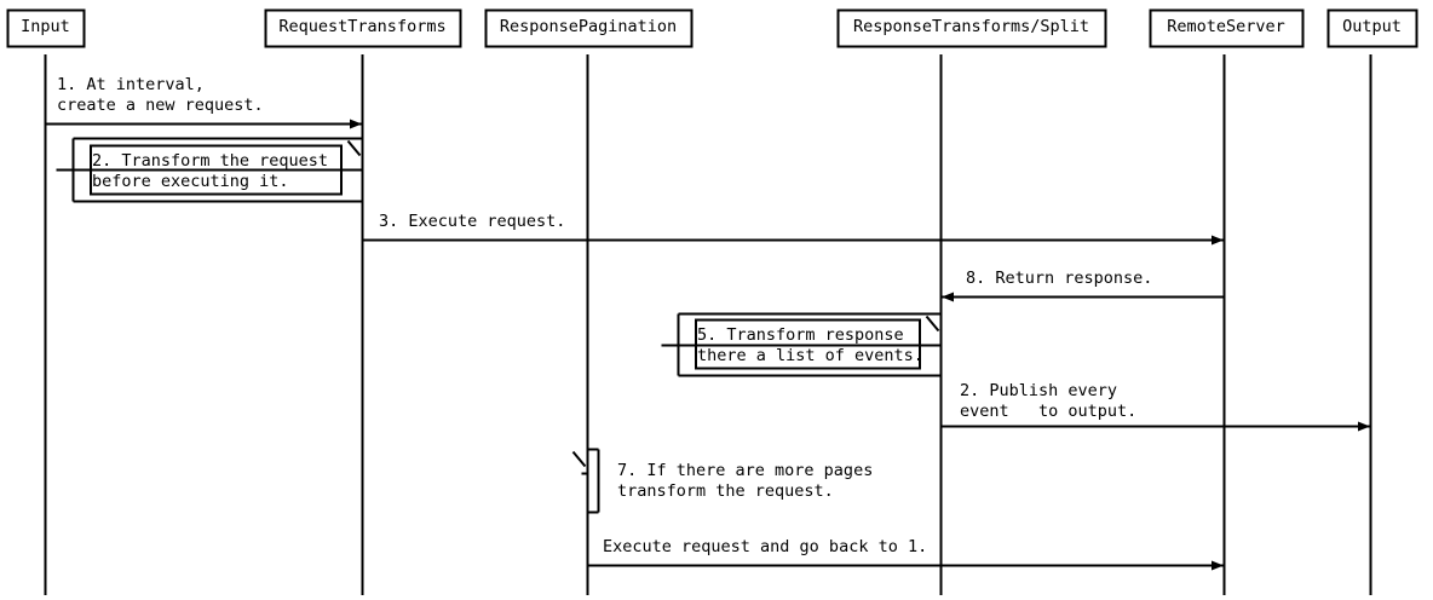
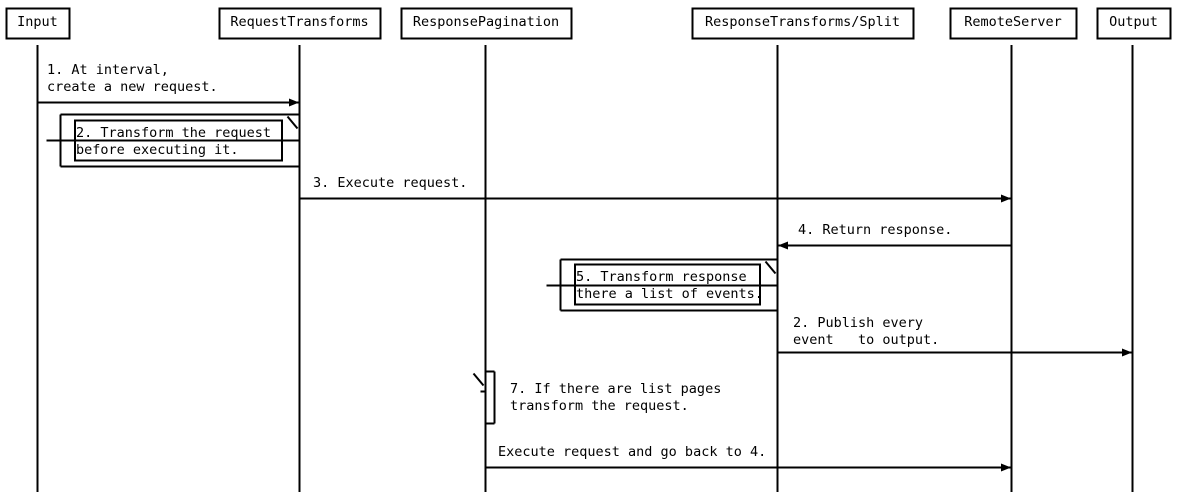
  Input
  RequestTransforms
  ResponsePagination
  ResponseTransforms/Split
  RemoteServer
  Output
  1. At interval,
  create a new request.
  2. Transform the request
  before executing it.
  3. Execute request.
- 8. Return response.
+ 4. Return response.
  5. Transform response
  there a list of events.
  2. Publish every
  event to output.
- 7. If there are more pages
+ 7. If there are list pages
  transform the request.
- Execute request and go back to 1.
+ Execute request and go back to 4.
